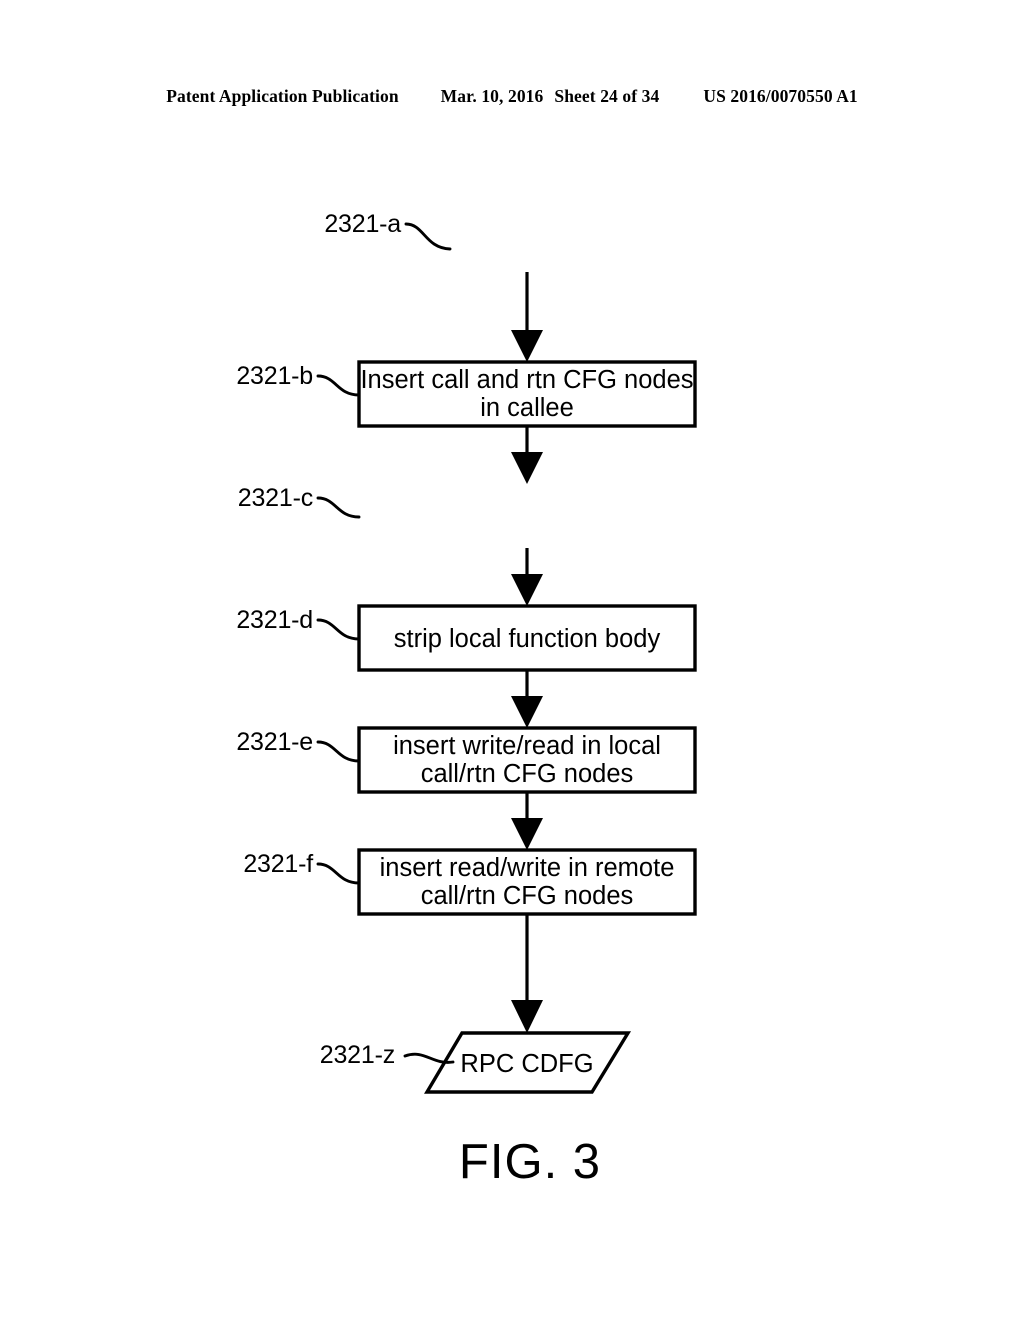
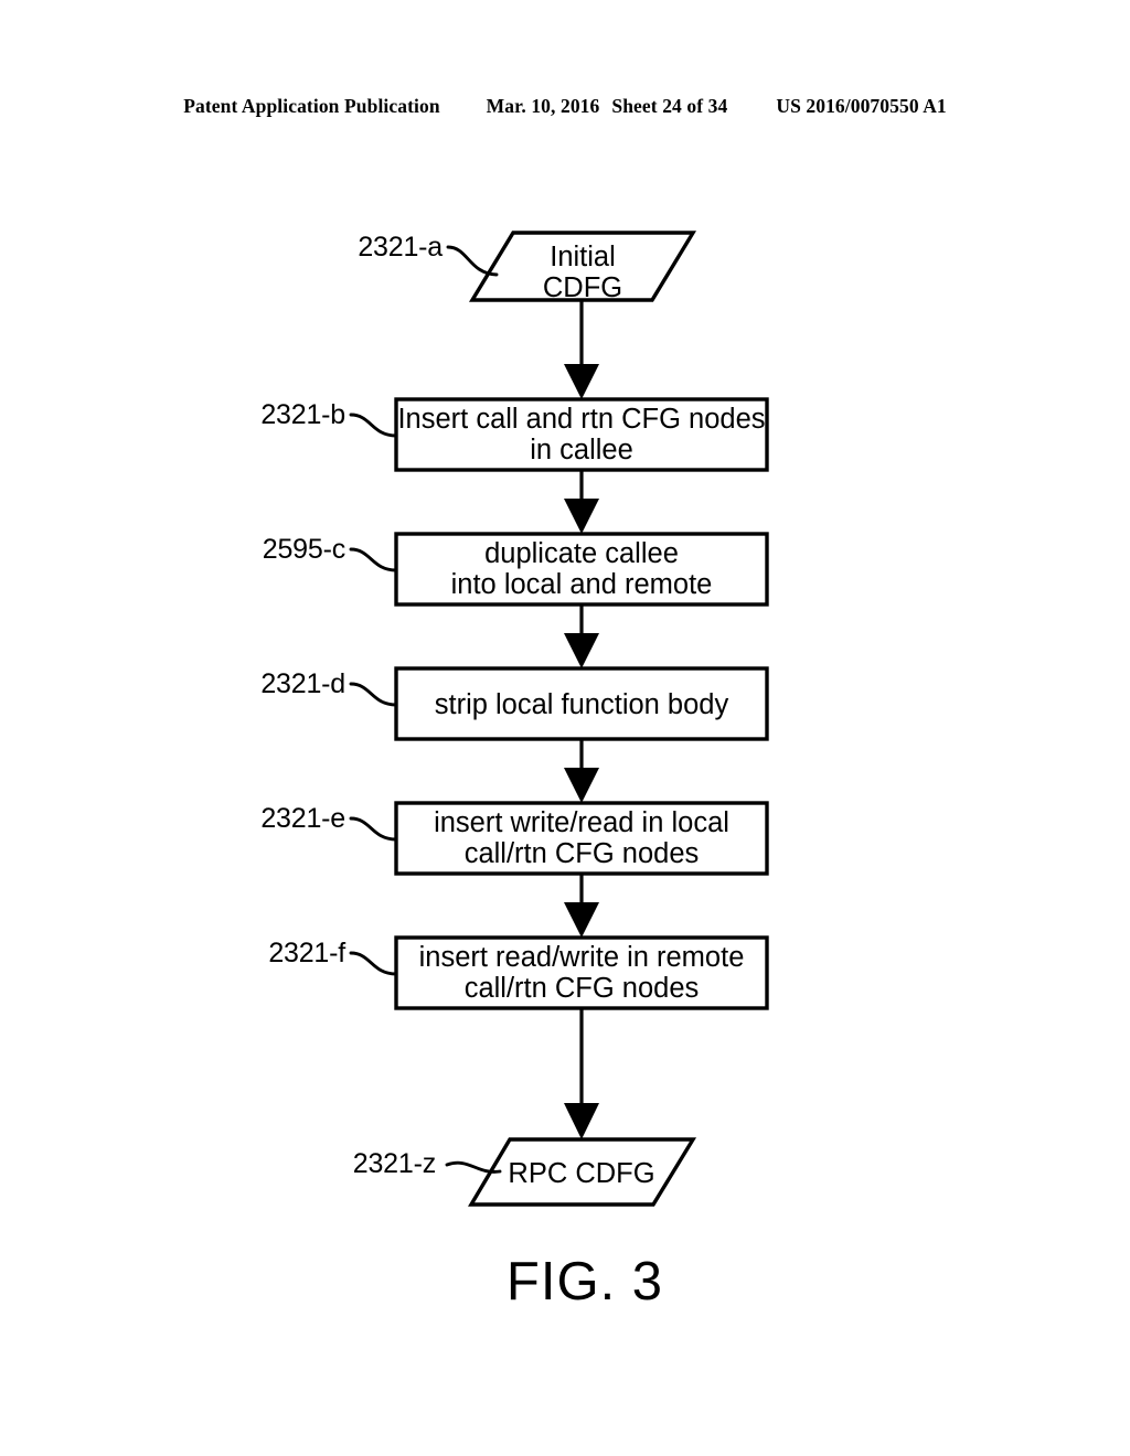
  Patent Application Publication
  Mar. 10, 2016 Sheet 24 of 34
  US 2016/0070550 A1
+ Initial
+ CDFG
  2321-a
  Insert call and rtn CFG nodes
  in callee
  2321-b
+ duplicate callee
+ into local and remote
- 2321-c
+ 2595-c
  strip local function body
  2321-d
  insert write/read in local
  call/rtn CFG nodes
  2321-e
  insert read/write in remote
  call/rtn CFG nodes
  2321-f
  RPC CDFG
  2321-z
  FIG. 3
